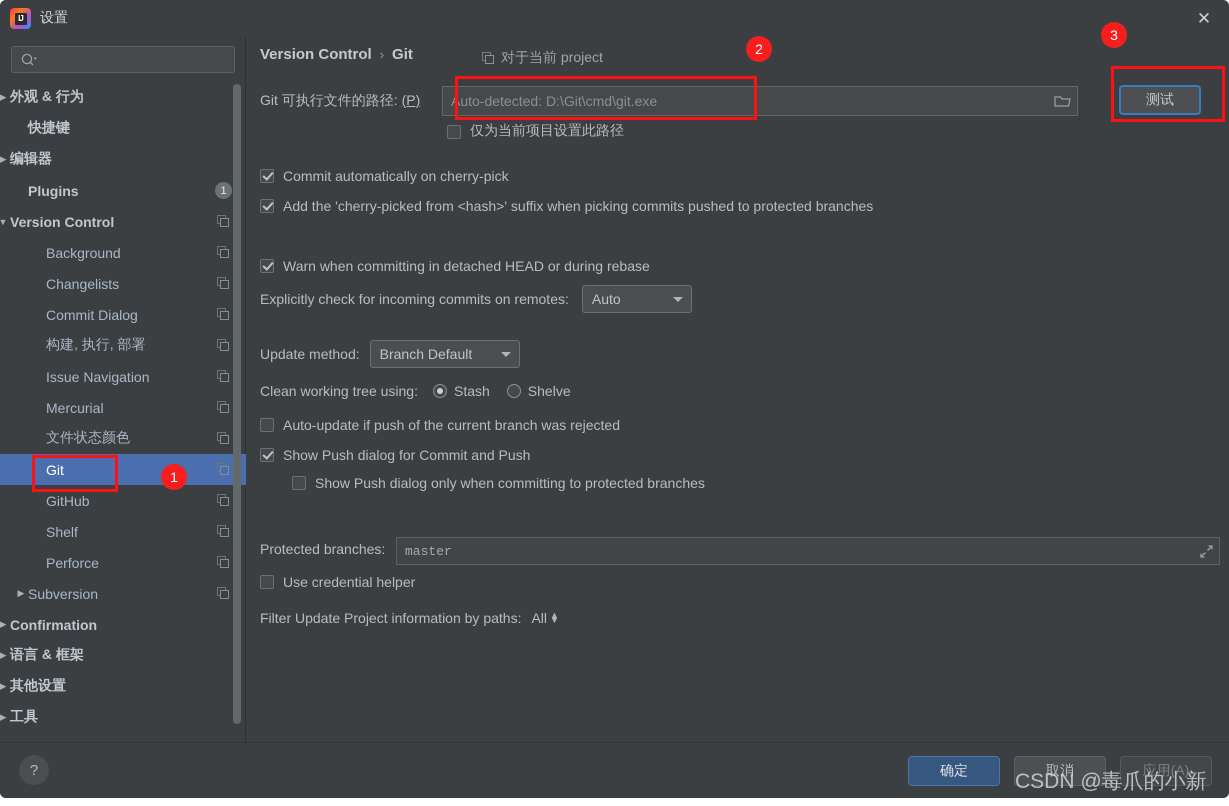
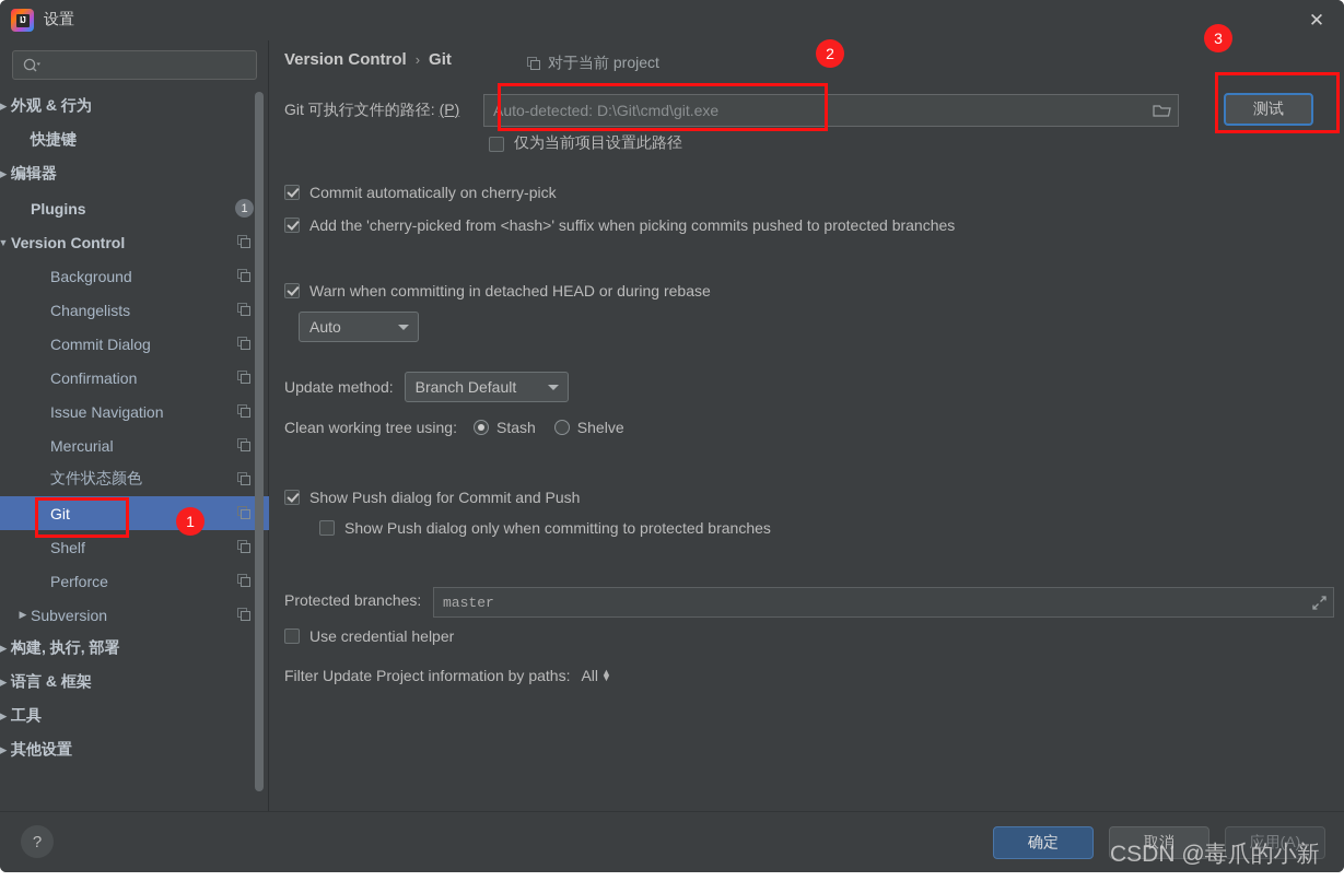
  IJ
  设置
  ✕
  ▶
  外观 & 行为
  快捷键
  ▶
  编辑器
  Plugins
  1
  ▼
  Version Control
  Background
  Changelists
  Commit Dialog
- 构建, 执行, 部署
+ Confirmation
  Issue Navigation
  Mercurial
  文件状态颜色
  Git
- GitHub
  Shelf
  Perforce
  ▶
  Subversion
  ▶
- Confirmation
+ 构建, 执行, 部署
  ▶
  语言 & 框架
  ▶
- 其他设置
+ 工具
  ▶
- 工具
+ 其他设置
  Version Control
  ›
  Git
  对于当前 project
  Git 可执行文件的路径: (P)
  Auto-detected: D:\Git\cmd\git.exe
  测试
  仅为当前项目设置此路径
  Commit automatically on cherry-pick
  Add the 'cherry-picked from <hash>' suffix when picking commits pushed to protected branches
  Warn when committing in detached HEAD or during rebase
- Explicitly check for incoming commits on remotes:
  Auto
  Update method:
  Branch Default
  Clean working tree using:
  Stash
  Shelve
- Auto-update if push of the current branch was rejected
  Show Push dialog for Commit and Push
  Show Push dialog only when committing to protected branches
  Protected branches:
  master
  Use credential helper
  Filter Update Project information by paths:
  All
  ▲
  ▼
  ?
  确定
  取消
  应用(A)
  1
  2
  3
  CSDN @毒爪的小新
